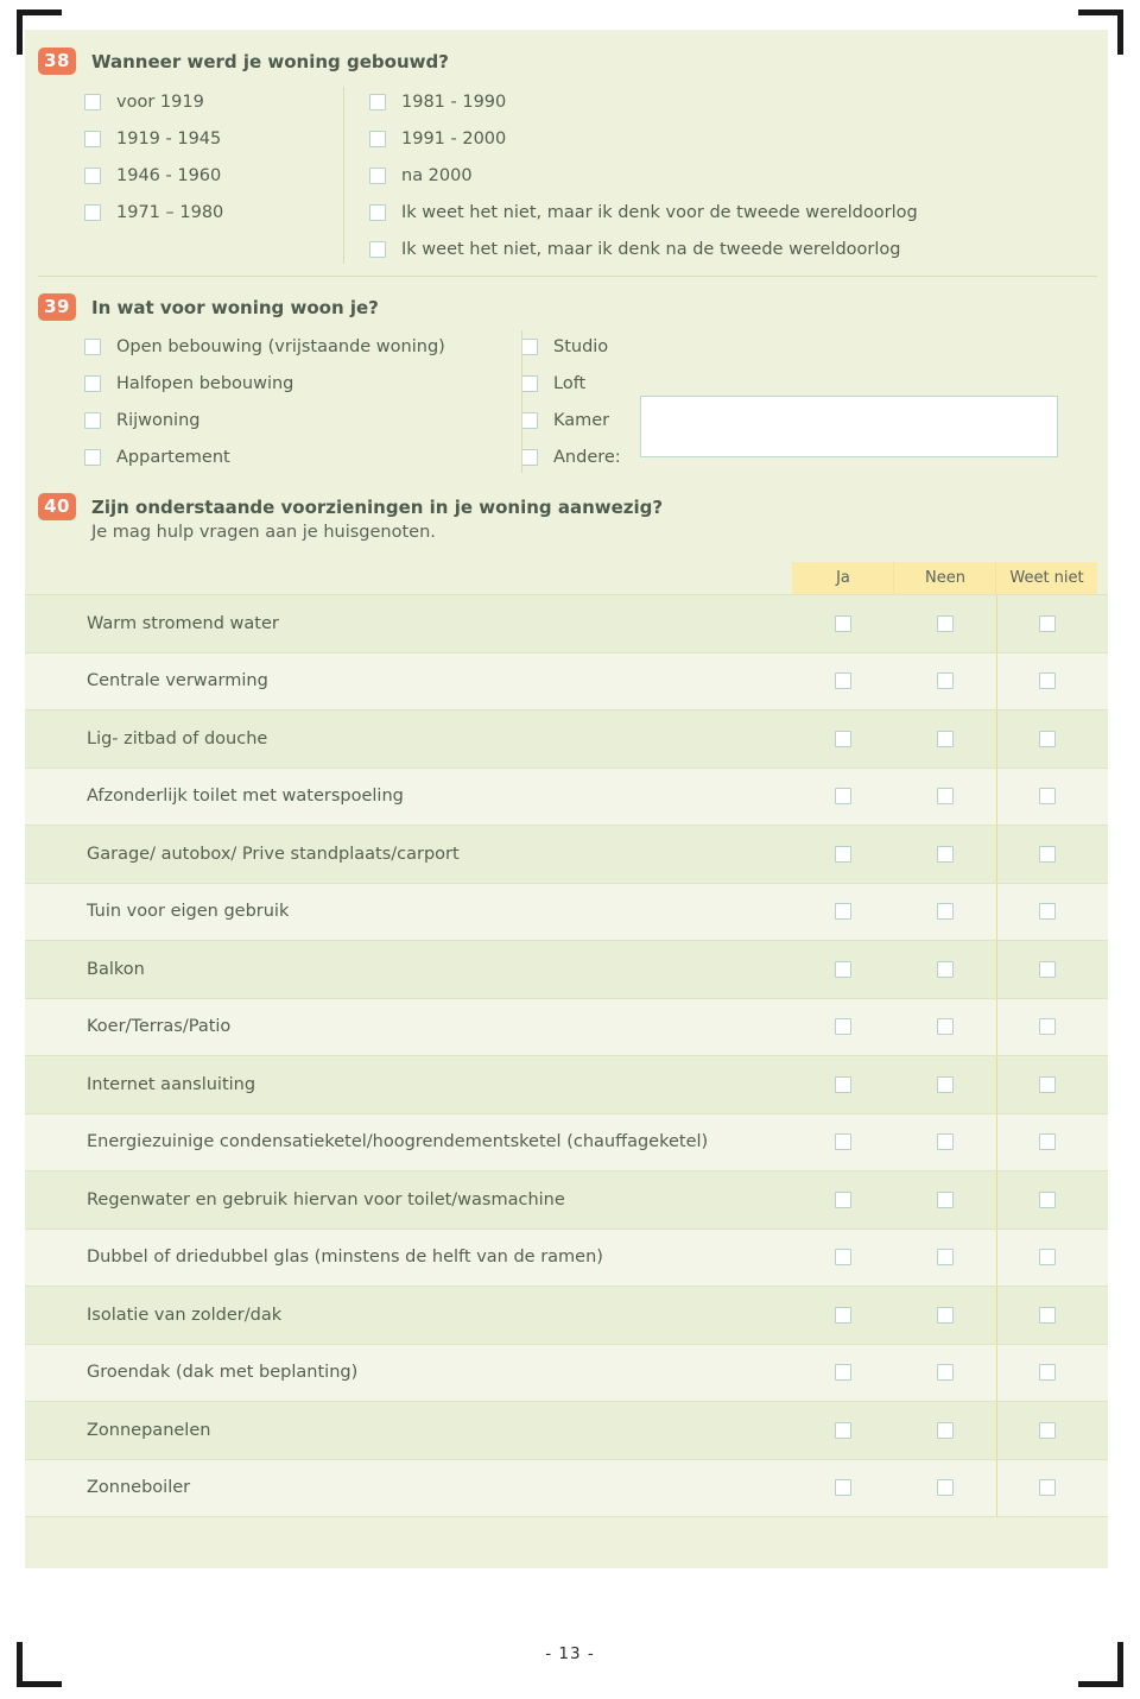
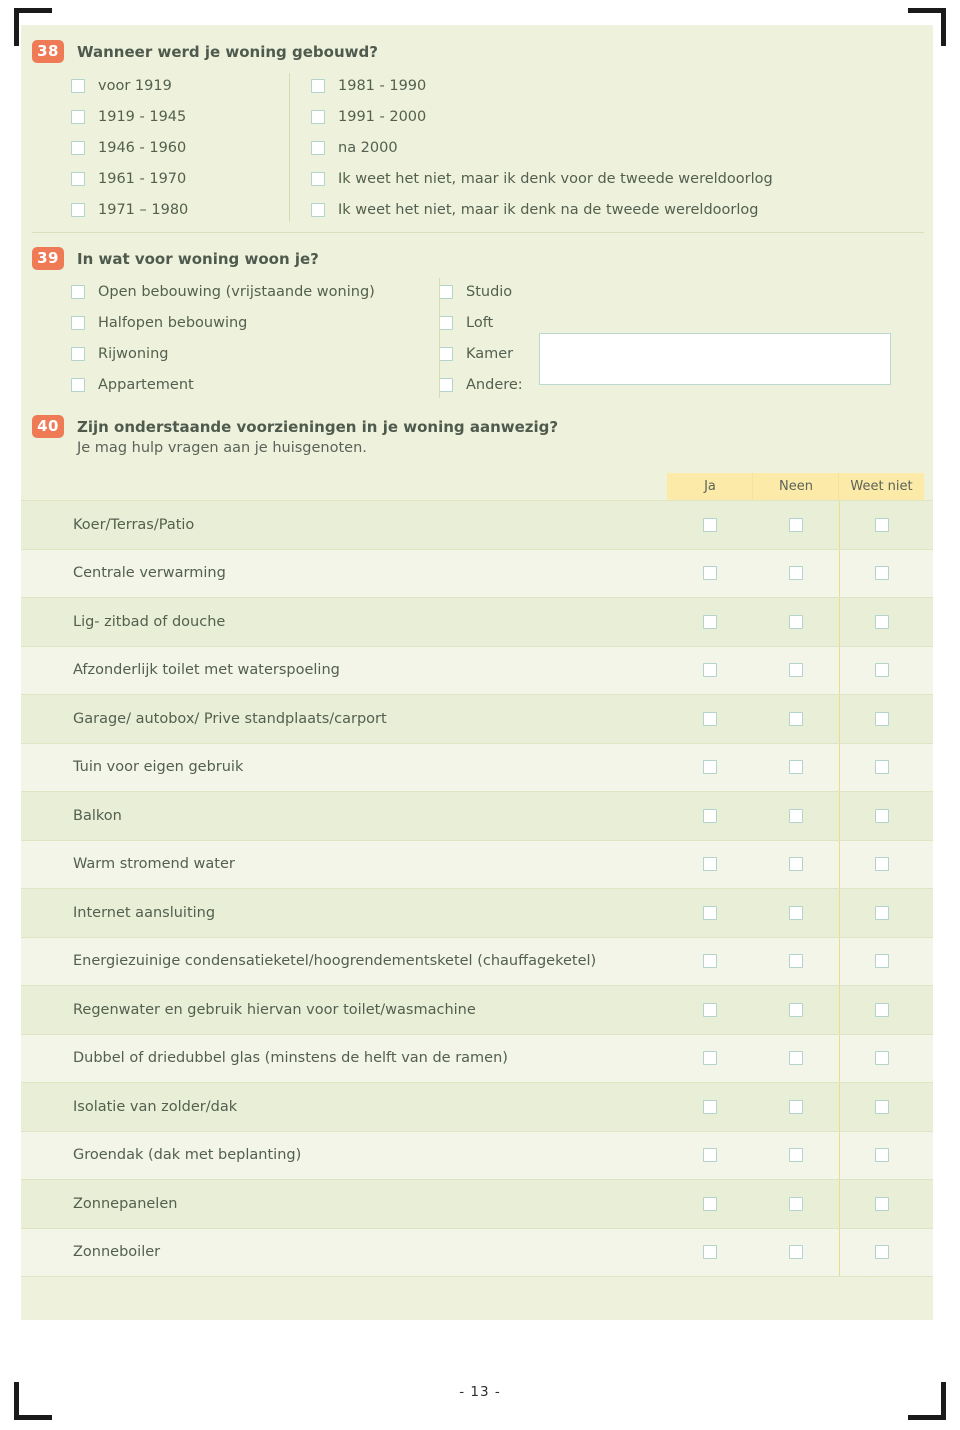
  38
  Wanneer werd je woning gebouwd?
  voor 1919
  1919 - 1945
  1946 - 1960
+ 1961 - 1970
  1971 – 1980
  1981 - 1990
  1991 - 2000
  na 2000
  Ik weet het niet, maar ik denk voor de tweede wereldoorlog
  Ik weet het niet, maar ik denk na de tweede wereldoorlog
  39
  In wat voor woning woon je?
  Open bebouwing (vrijstaande woning)
  Halfopen bebouwing
  Rijwoning
  Appartement
  Studio
  Loft
  Kamer
  Andere:
  40
  Zijn onderstaande voorzieningen in je woning aanwezig?
  Je mag hulp vragen aan je huisgenoten.
  Ja
  Neen
  Weet niet
- Warm stromend water
+ Koer/Terras/Patio
  Centrale verwarming
  Lig- zitbad of douche
  Afzonderlijk toilet met waterspoeling
  Garage/ autobox/ Prive standplaats/carport
  Tuin voor eigen gebruik
  Balkon
- Koer/Terras/Patio
+ Warm stromend water
  Internet aansluiting
  Energiezuinige condensatieketel/hoogrendementsketel (chauffageketel)
  Regenwater en gebruik hiervan voor toilet/wasmachine
  Dubbel of driedubbel glas (minstens de helft van de ramen)
  Isolatie van zolder/dak
  Groendak (dak met beplanting)
  Zonnepanelen
  Zonneboiler
  - 13 -
